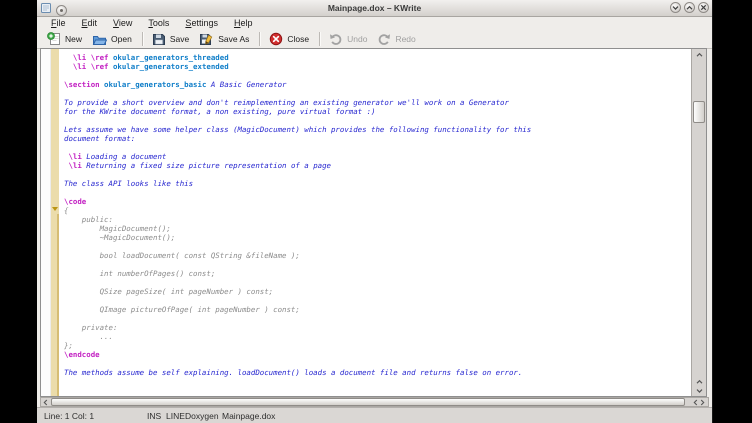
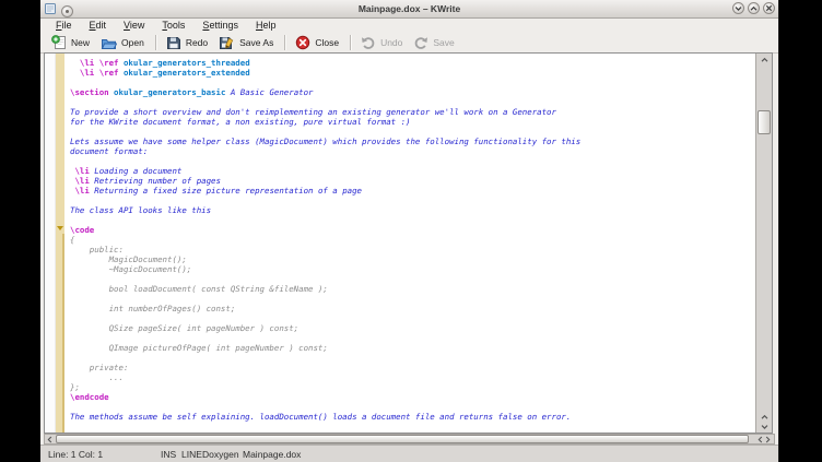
  Mainpage.dox – KWrite
  File
  Edit
  View
  Tools
  Settings
  Help
  New
  Open
- Save
+ Redo
  Save As
  Close
  Undo
- Redo
+ Save
  \li \ref okular_generators_threaded
  \li \ref okular_generators_extended
  \section okular_generators_basic A Basic Generator
  To provide a short overview and don't reimplementing an existing generator we'll work on a Generator
  for the KWrite document format, a non existing, pure virtual format :)
  Lets assume we have some helper class (MagicDocument) which provides the following functionality for this
  document format:
  \li Loading a document
+ \li Retrieving number of pages
  \li Returning a fixed size picture representation of a page
  The class API looks like this
  \code
  {
  public:
  MagicDocument();
  ~MagicDocument();
  bool loadDocument( const QString &fileName );
  int numberOfPages() const;
  QSize pageSize( int pageNumber ) const;
  QImage pictureOfPage( int pageNumber ) const;
  private:
  ...
  };
  \endcode
  The methods assume be self explaining. loadDocument() loads a document file and returns false on error.
  Line: 1 Col: 1
  INS
  LINE
  Doxygen
  Mainpage.dox
